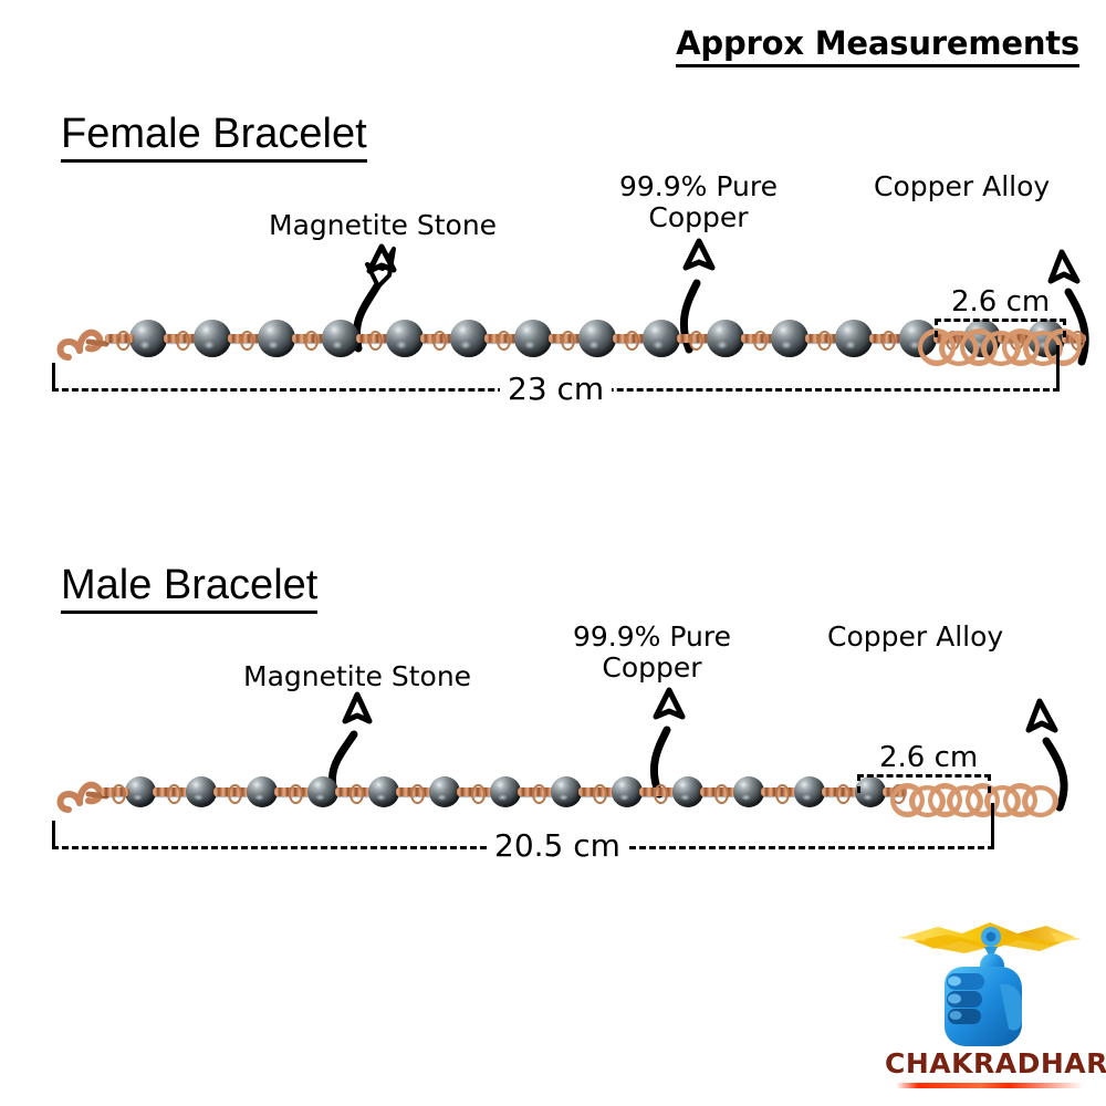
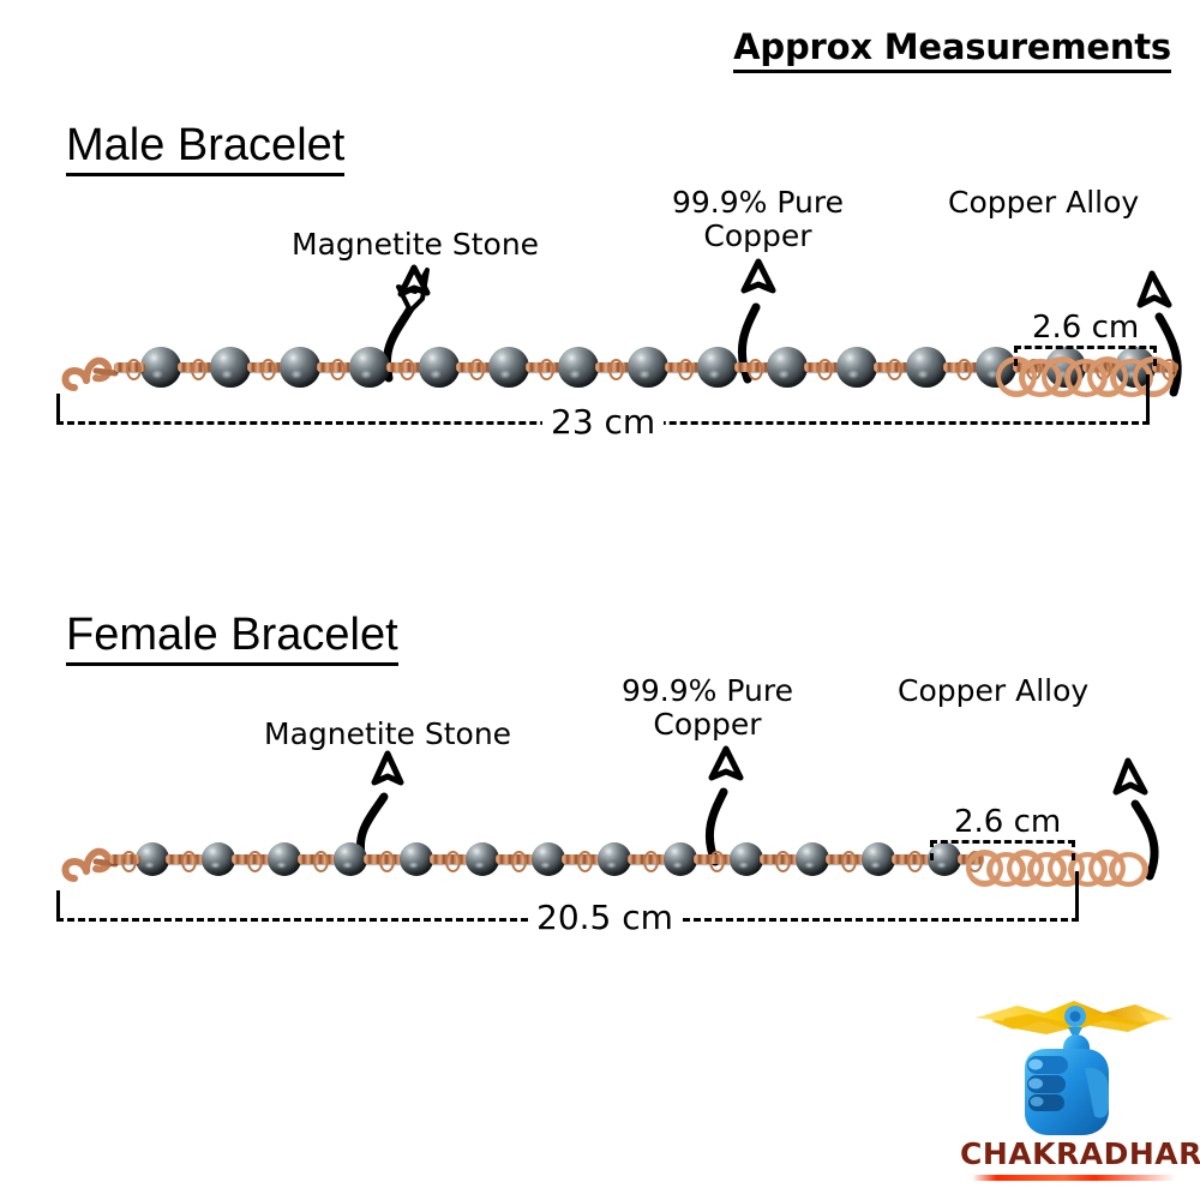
  Approx Measurements
- Female Bracelet
+ Male Bracelet
  Magnetite Stone
  99.9% Pure
  Copper
  Copper Alloy
  2.6 cm
  23 cm
- Male Bracelet
+ Female Bracelet
  Magnetite Stone
  99.9% Pure
  Copper
  Copper Alloy
  2.6 cm
  20.5 cm
  CHAKRADHAR
